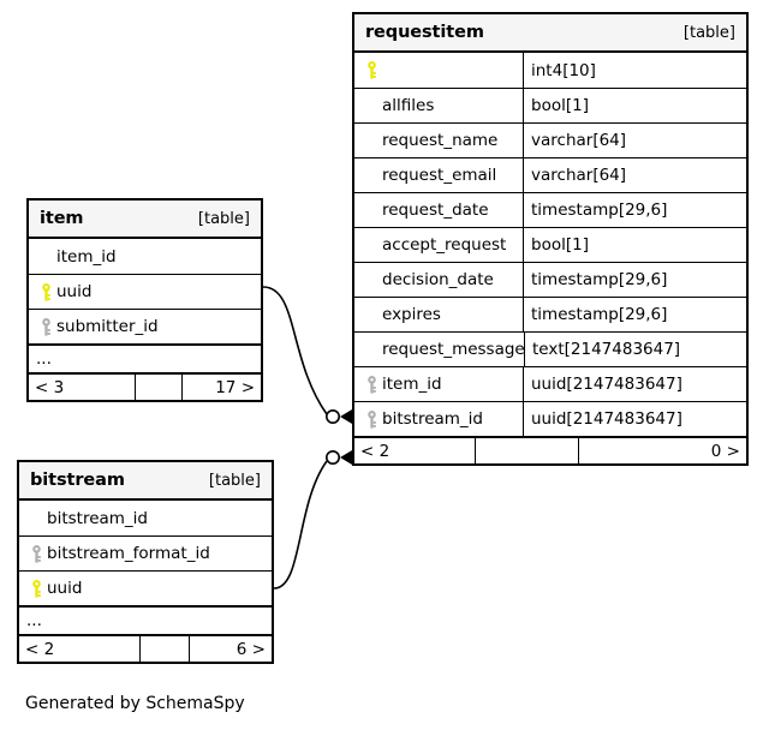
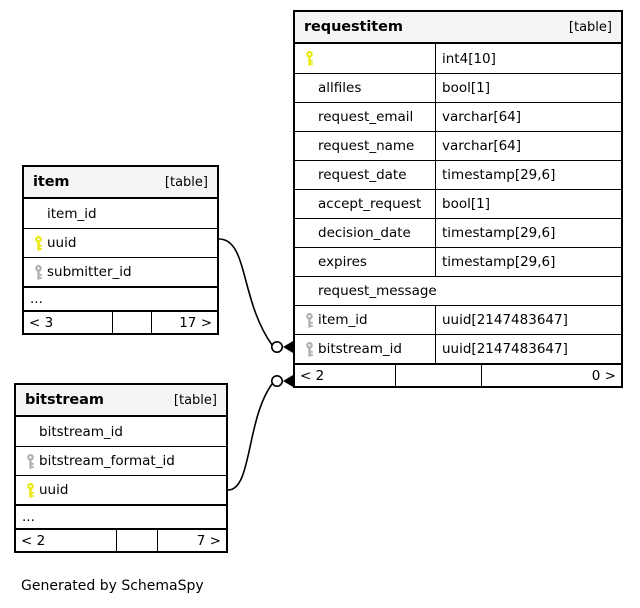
  requestitem
  [table]
  int4[10]
  allfiles
  bool[1]
- request_name
+ request_email
  varchar[64]
- request_email
+ request_name
  varchar[64]
  request_date
  timestamp[29,6]
  accept_request
  bool[1]
  decision_date
  timestamp[29,6]
  expires
  timestamp[29,6]
  request_message
- text[2147483647]
  item_id
  uuid[2147483647]
  bitstream_id
  uuid[2147483647]
  < 2
  0 >
  item
  [table]
  item_id
  uuid
  submitter_id
  ...
  < 3
  17 >
  bitstream
  [table]
  bitstream_id
  bitstream_format_id
  uuid
  ...
  < 2
- 6 >
+ 7 >
  Generated by SchemaSpy
